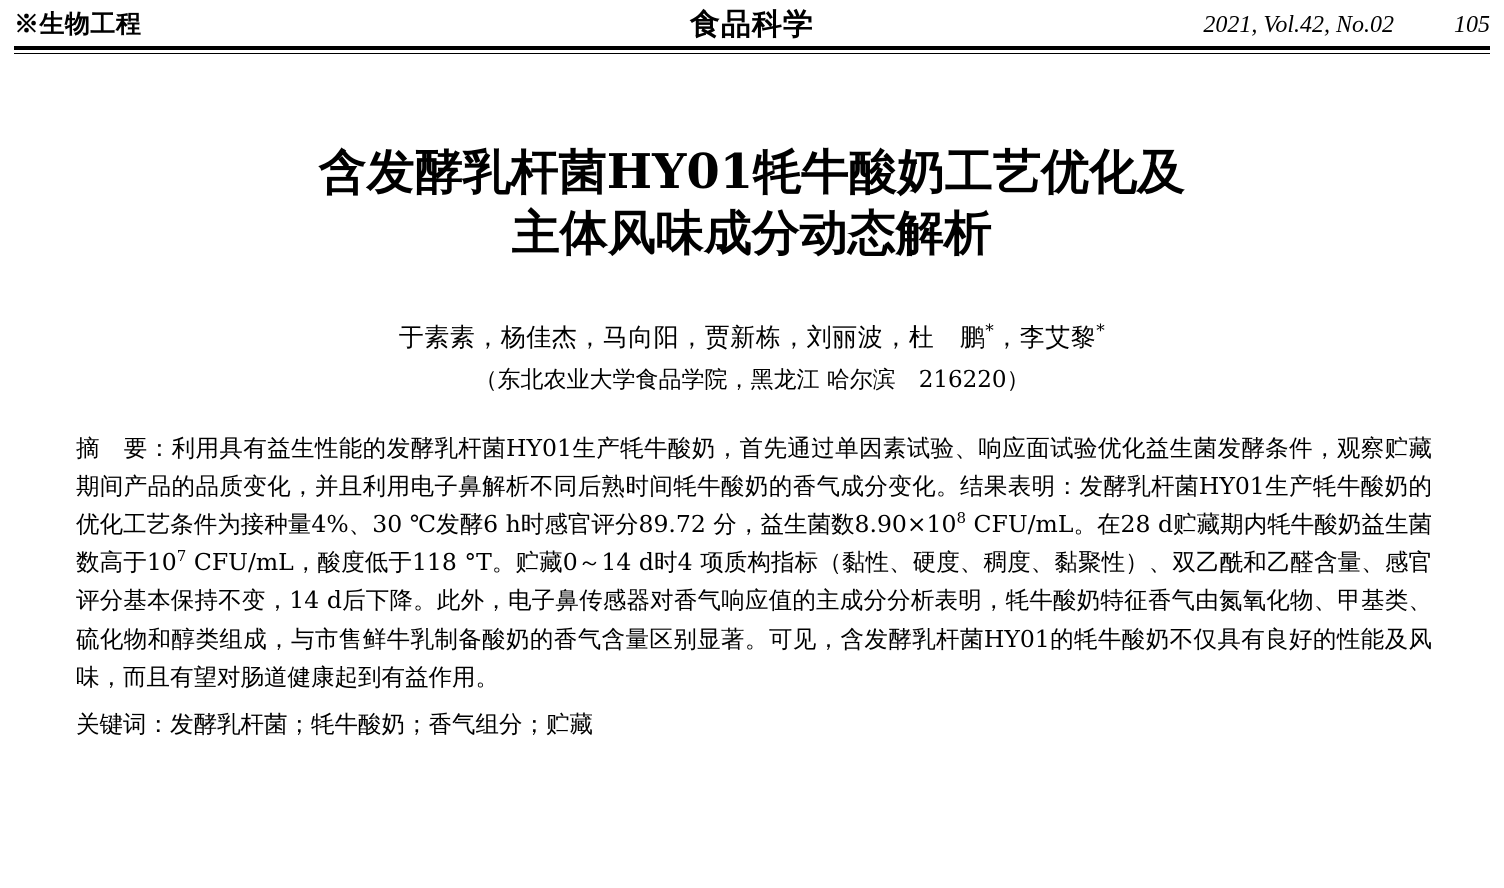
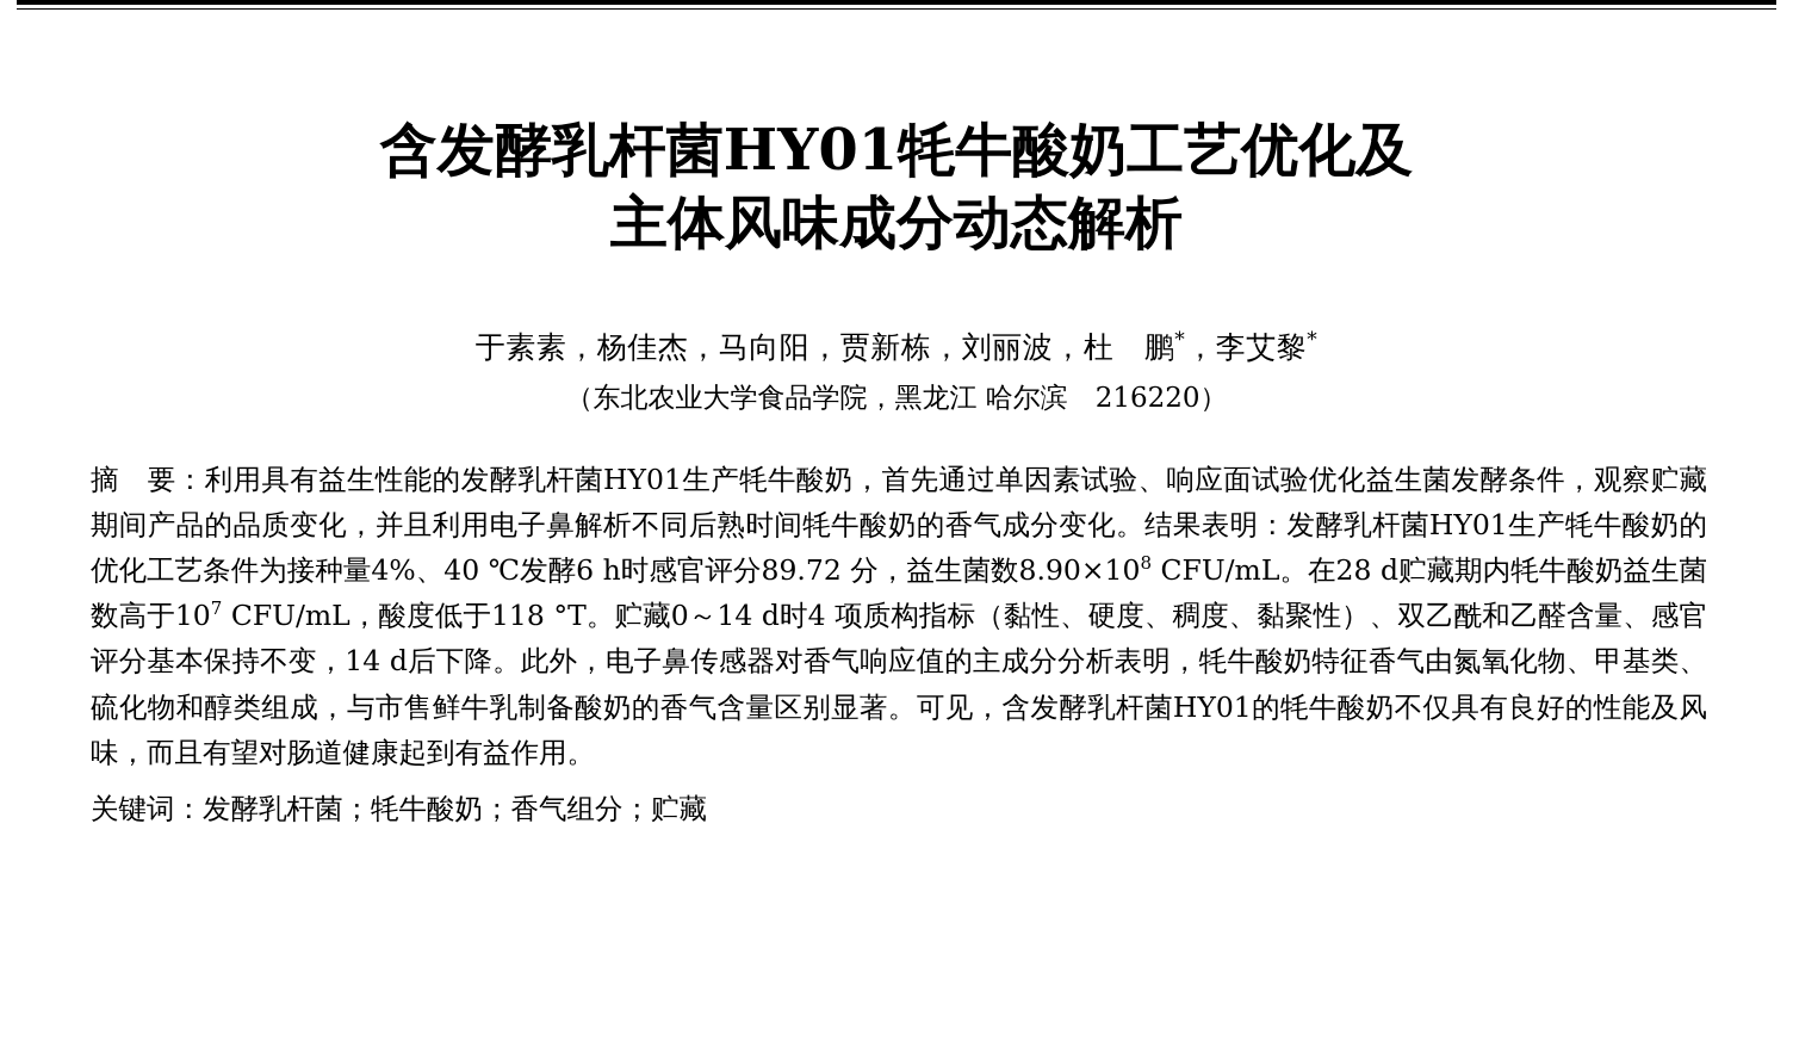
- ※生物工程
- 食品科学
- 2021, Vol.42, No.02
- 105
  含发酵乳杆菌HY01牦牛酸奶工艺优化及
  主体风味成分动态解析
  于素素，杨佳杰，马向阳，贾新栋，刘丽波，杜 鹏*，李艾黎*
  （东北农业大学食品学院，黑龙江 哈尔滨 216220）
- 摘 要：利用具有益生性能的发酵乳杆菌HY01生产牦牛酸奶，首先通过单因素试验、响应面试验优化益生菌发酵条件，观察贮藏期间产品的品质变化，并且利用电子鼻解析不同后熟时间牦牛酸奶的香气成分变化。结果表明：发酵乳杆菌HY01生产牦牛酸奶的优化工艺条件为接种量4%、30 ℃发酵6 h时感官评分89.72 分，益生菌数8.90×108 CFU/mL。在28 d贮藏期内牦牛酸奶益生菌数高于107 CFU/mL，酸度低于118 °T。贮藏0～14 d时4 项质构指标（黏性、硬度、稠度、黏聚性）、双乙酰和乙醛含量、感官评分基本保持不变，14 d后下降。此外，电子鼻传感器对香气响应值的主成分分析表明，牦牛酸奶特征香气由氮氧化物、甲基类、硫化物和醇类组成，与市售鲜牛乳制备酸奶的香气含量区别显著。可见，含发酵乳杆菌HY01的牦牛酸奶不仅具有良好的性能及风味，而且有望对肠道健康起到有益作用。
+ 摘 要：利用具有益生性能的发酵乳杆菌HY01生产牦牛酸奶，首先通过单因素试验、响应面试验优化益生菌发酵条件，观察贮藏期间产品的品质变化，并且利用电子鼻解析不同后熟时间牦牛酸奶的香气成分变化。结果表明：发酵乳杆菌HY01生产牦牛酸奶的优化工艺条件为接种量4%、40 ℃发酵6 h时感官评分89.72 分，益生菌数8.90×108 CFU/mL。在28 d贮藏期内牦牛酸奶益生菌数高于107 CFU/mL，酸度低于118 °T。贮藏0～14 d时4 项质构指标（黏性、硬度、稠度、黏聚性）、双乙酰和乙醛含量、感官评分基本保持不变，14 d后下降。此外，电子鼻传感器对香气响应值的主成分分析表明，牦牛酸奶特征香气由氮氧化物、甲基类、硫化物和醇类组成，与市售鲜牛乳制备酸奶的香气含量区别显著。可见，含发酵乳杆菌HY01的牦牛酸奶不仅具有良好的性能及风味，而且有望对肠道健康起到有益作用。
  关键词：发酵乳杆菌；牦牛酸奶；香气组分；贮藏
